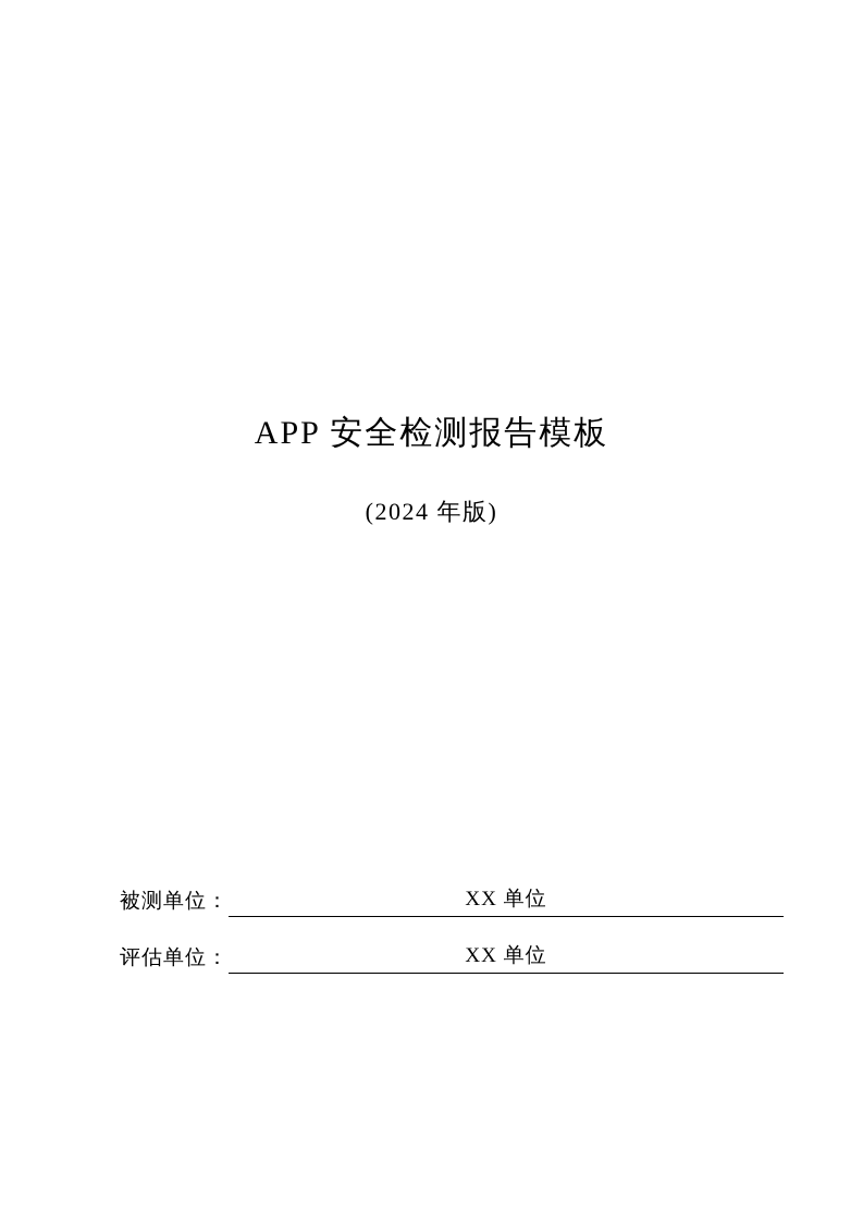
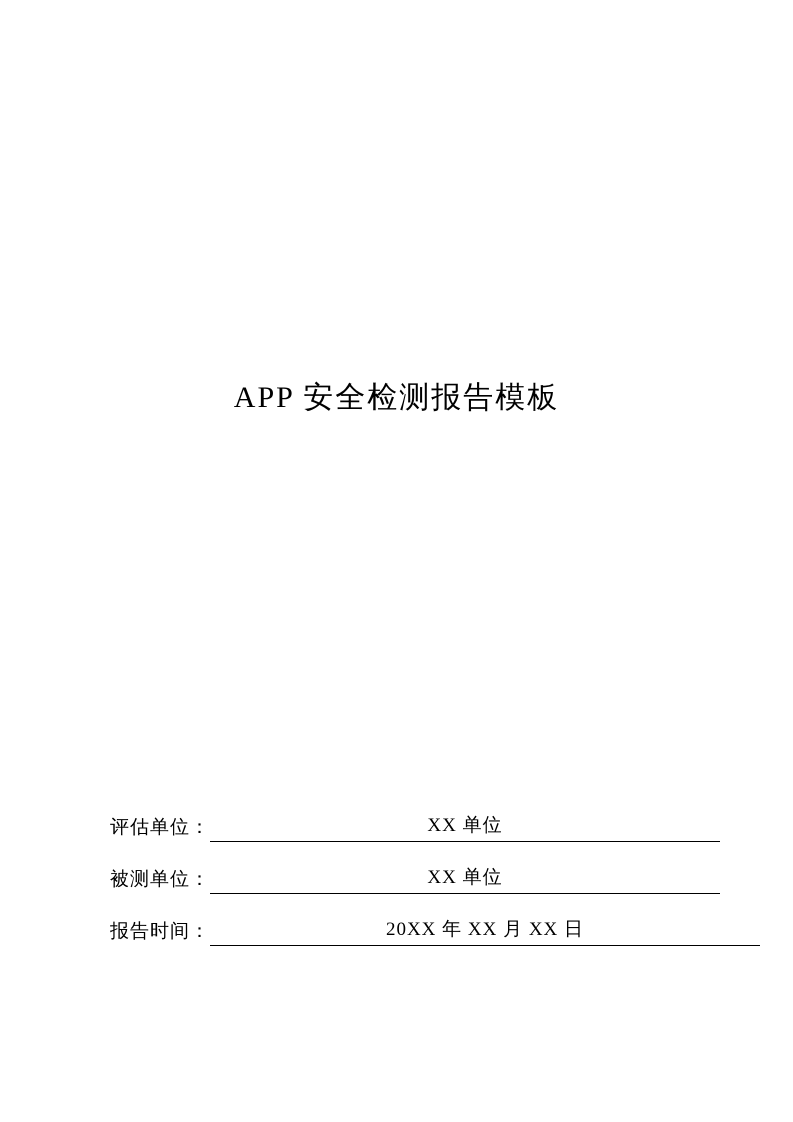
  APP 安全检测报告模板
- (2024 年版)
- 被测单位：
+ 评估单位：
  XX 单位
- 评估单位：
+ 被测单位：
  XX 单位
+ 报告时间：
+ 20XX 年 XX 月 XX 日
